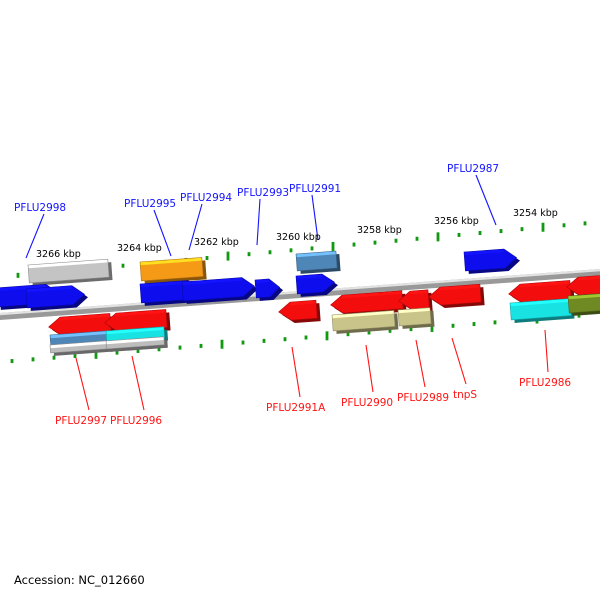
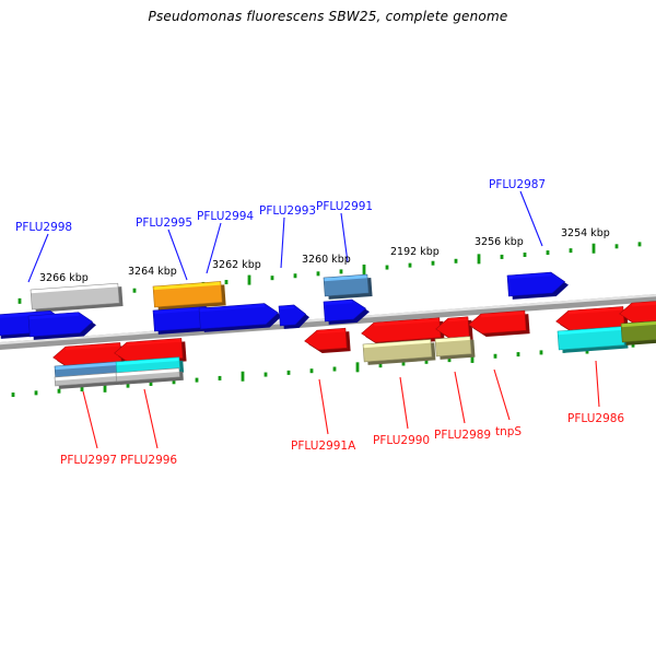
+ Pseudomonas fluorescens SBW25, complete genome
  PFLU2998
  PFLU2995
  PFLU2994
  PFLU2993
  PFLU2991
  PFLU2987
  PFLU2997
  PFLU2996
  PFLU2991A
  PFLU2990
  PFLU2989
  tnpS
  PFLU2986
  3266 kbp
  3264 kbp
  3262 kbp
  3260 kbp
- 3258 kbp
+ 2192 kbp
  3256 kbp
  3254 kbp
- Accession: NC_012660
